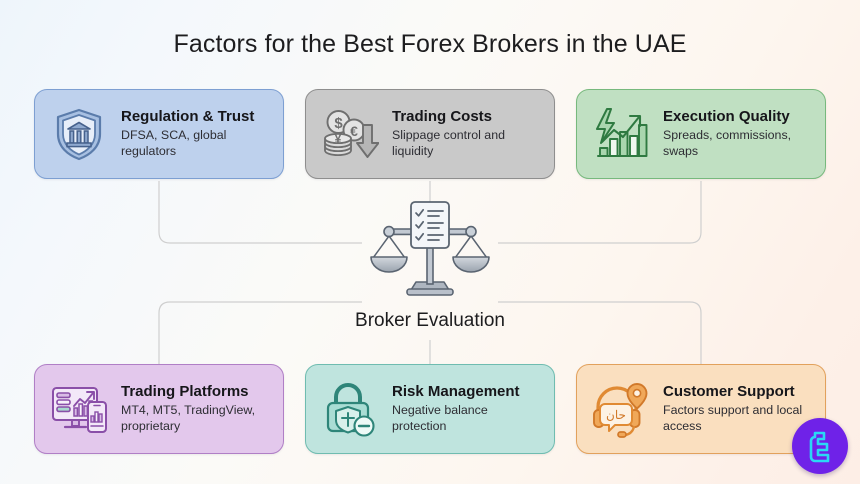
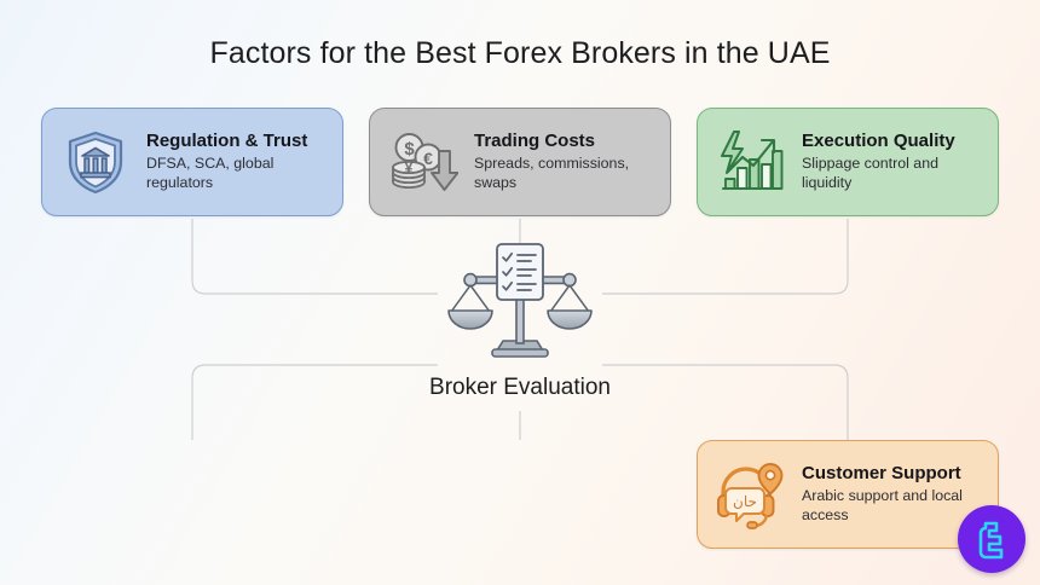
  Factors for the Best Forex Brokers in the UAE
  Broker Evaluation
  Regulation & Trust
  DFSA, SCA, global regulators
  $
  €
  ¥
  Trading Costs
- Slippage control and liquidity
+ Spreads, commissions, swaps
  Execution Quality
- Spreads, commissions, swaps
+ Slippage control and liquidity
- Trading Platforms
- MT4, MT5, TradingView, proprietary
- Risk Management
- Negative balance protection
  حان
  Customer Support
- Factors support and local access
+ Arabic support and local access
